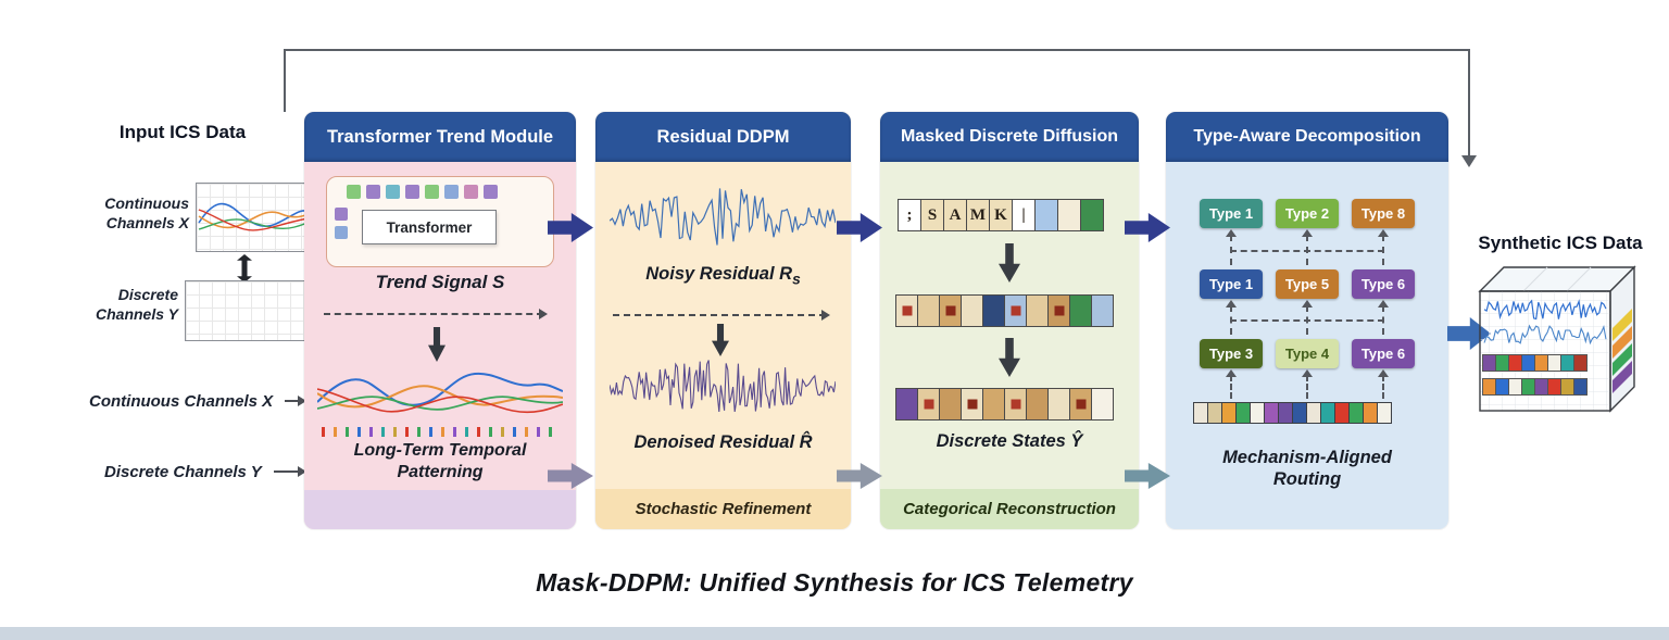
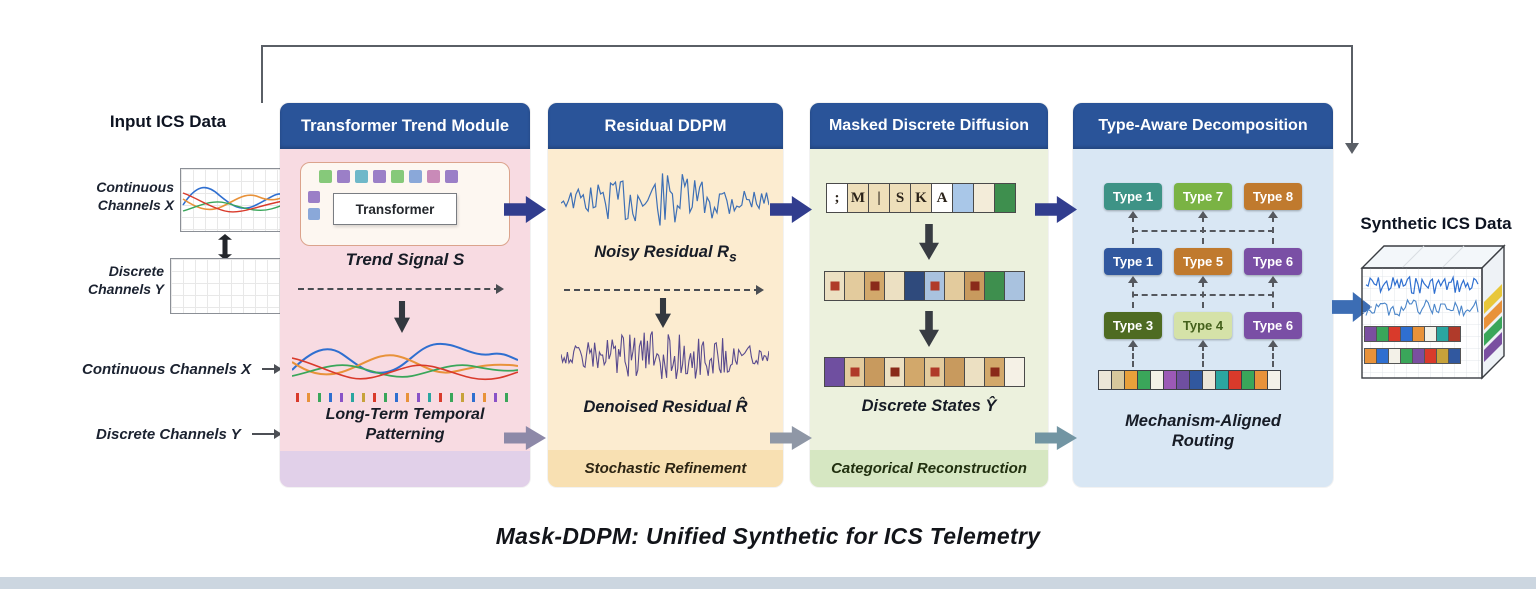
  Input ICS Data
  Continuous
  Channels X
  Discrete
  Channels Y
  Continuous Channels X
  Discrete Channels Y
  Transformer Trend Module
  Transformer
  Trend Signal S
  Long-Term Temporal
  Patterning
  Residual DDPM
  Noisy Residual Rs
  Denoised Residual R̂
  Stochastic Refinement
  Masked Discrete Diffusion
  ;
- S
+ M
- A
+ |
- M
+ S
  K
- |
+ A
  Discrete States Ŷ
  Categorical Reconstruction
  Type-Aware Decomposition
  Type 1
- Type 2
+ Type 7
  Type 8
  Type 1
  Type 5
  Type 6
  Type 3
  Type 4
  Type 6
  Mechanism-Aligned
  Routing
  Synthetic ICS Data
- Mask-DDPM: Unified Synthesis for ICS Telemetry
+ Mask-DDPM: Unified Synthetic for ICS Telemetry
